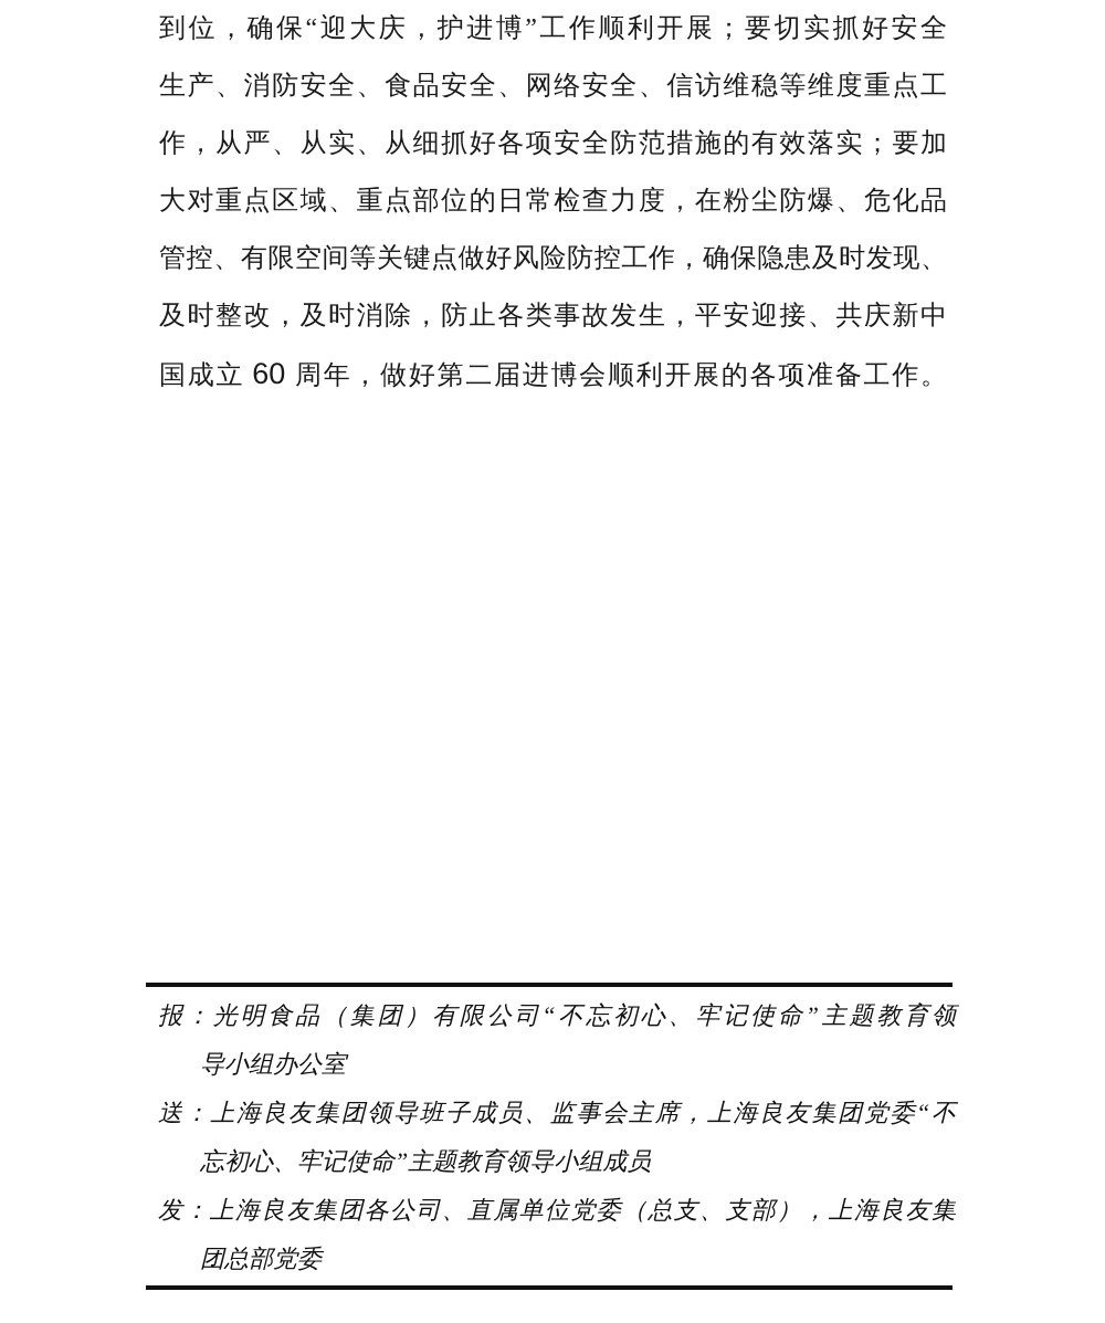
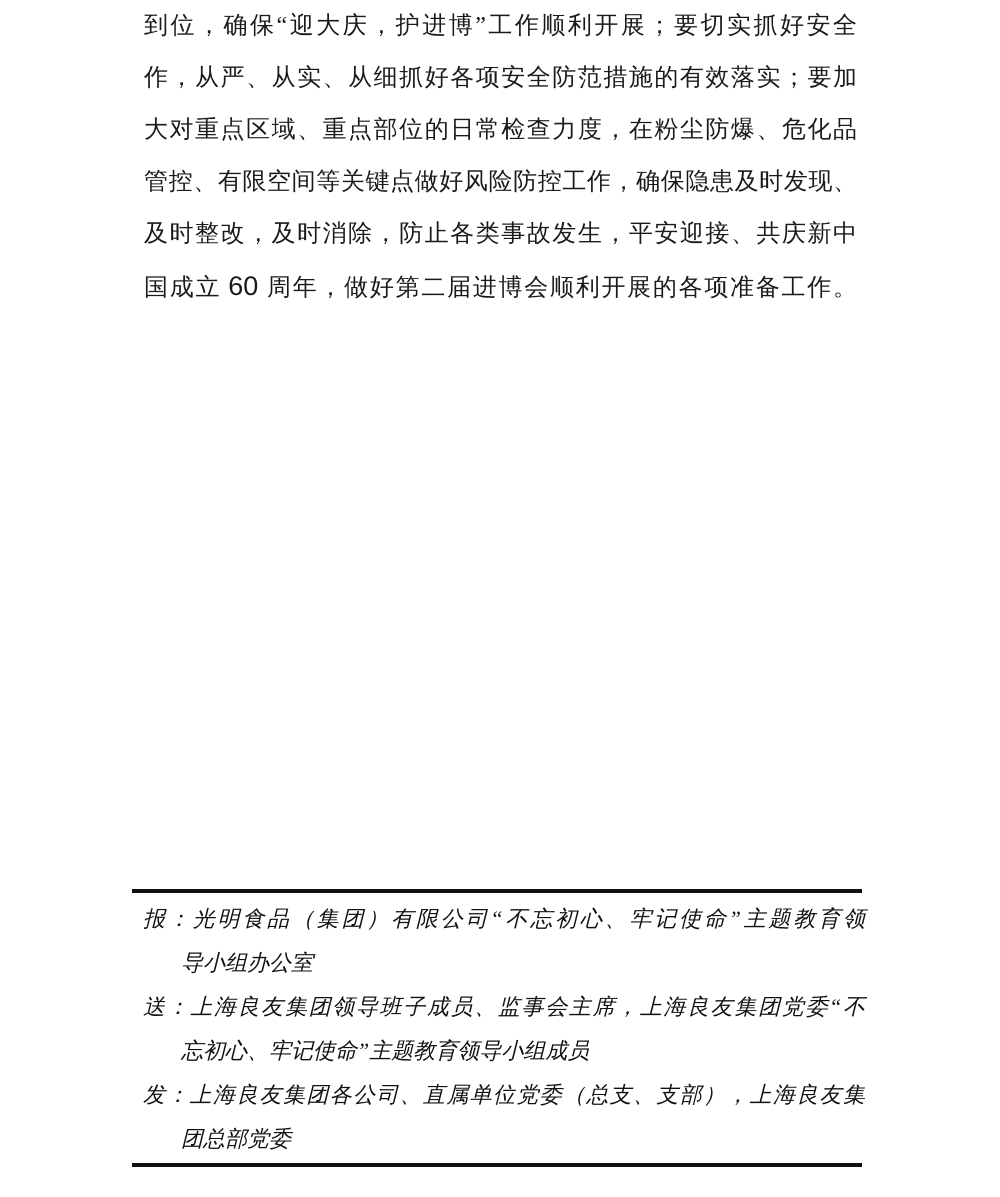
  到位，确保“迎大庆，护进博”工作顺利开展；要切实抓好安全
- 生产、消防安全、食品安全、网络安全、信访维稳等维度重点工
  作，从严、从实、从细抓好各项安全防范措施的有效落实；要加
  大对重点区域、重点部位的日常检查力度，在粉尘防爆、危化品
  管控、有限空间等关键点做好风险防控工作，确保隐患及时发现、
  及时整改，及时消除，防止各类事故发生，平安迎接、共庆新中
  国成立 60 周年，做好第二届进博会顺利开展的各项准备工作。
  报：光明食品（集团）有限公司“不忘初心、牢记使命”主题教育领
  导小组办公室
  送：上海良友集团领导班子成员、监事会主席，上海良友集团党委“不
  忘初心、牢记使命”主题教育领导小组成员
  发：上海良友集团各公司、直属单位党委（总支、支部），上海良友集
  团总部党委
